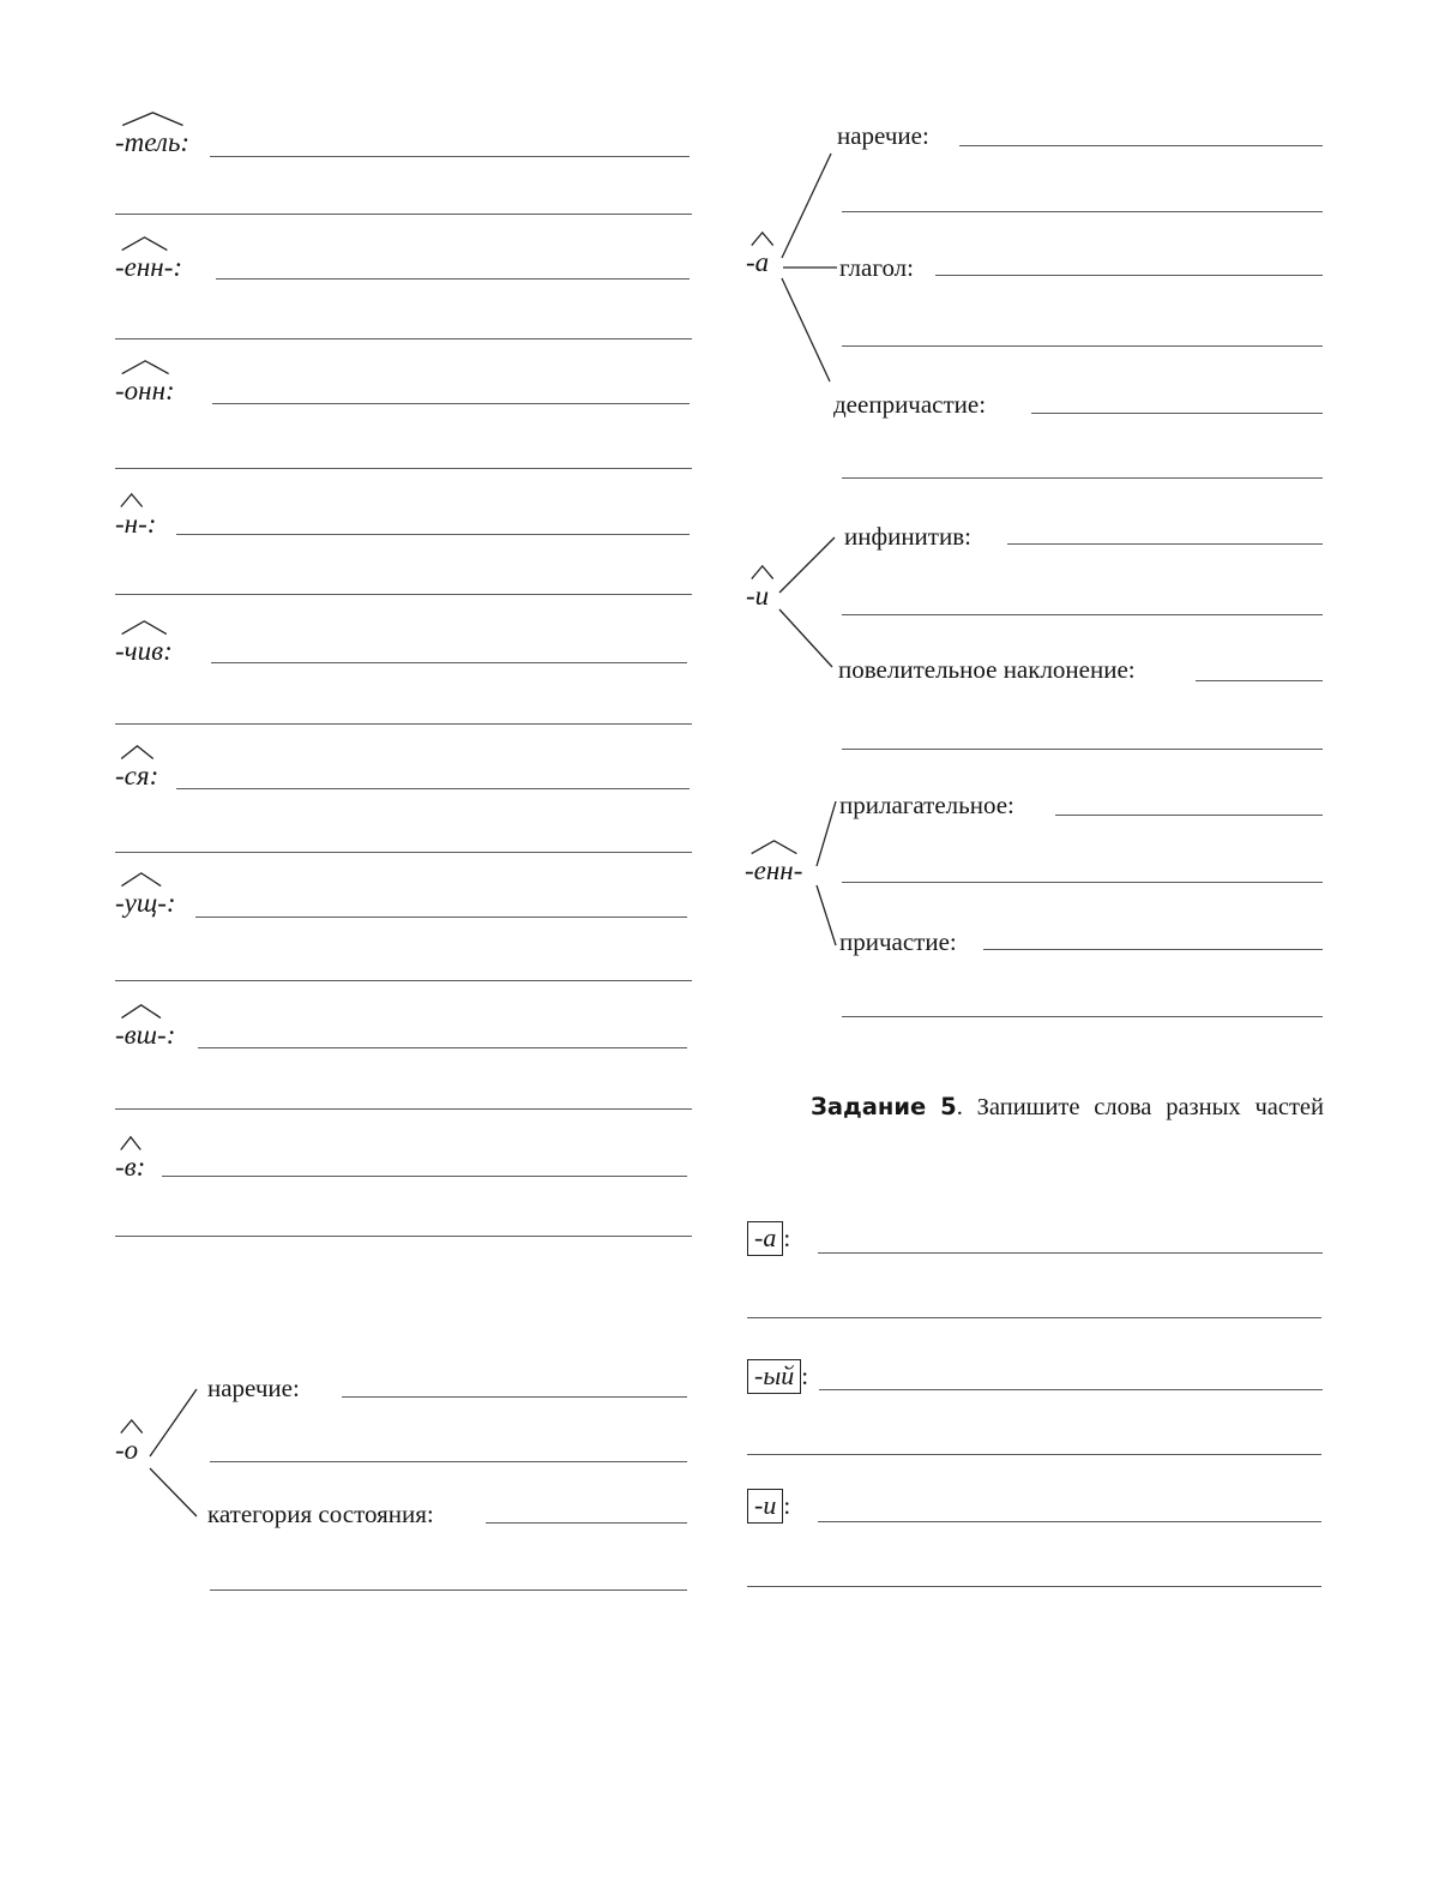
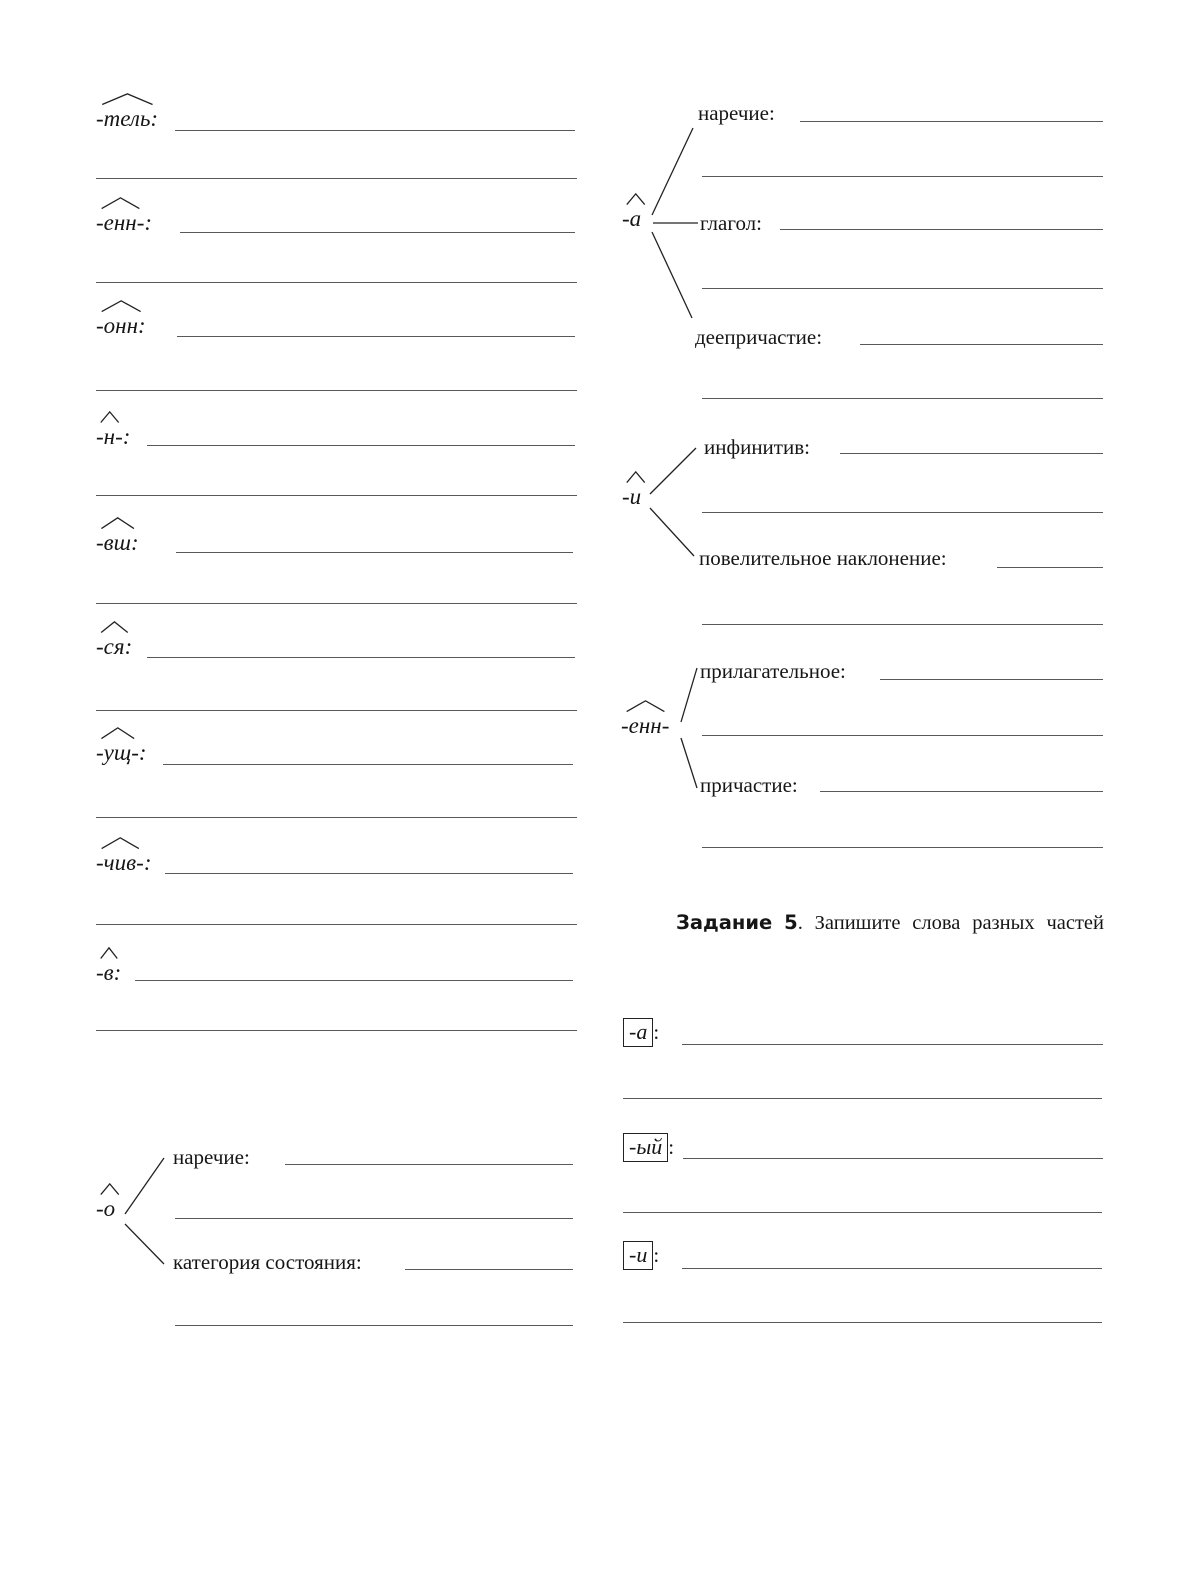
  -тель:
  -енн-:
  -онн:
  -н-:
- -чив:
+ -вш:
  -ся:
  -ущ-:
- -вш-:
+ -чив-:
  -в:
  -о
  наречие:
  категория состояния:
  -а
  наречие:
  глагол:
  деепричастие:
  -и
  инфинитив:
  повелительное наклонение:
  -енн-
  прилагательное:
  причастие:
  Задание 5. Запишите слова разных частей
  -а :
  -ый :
  -и :
